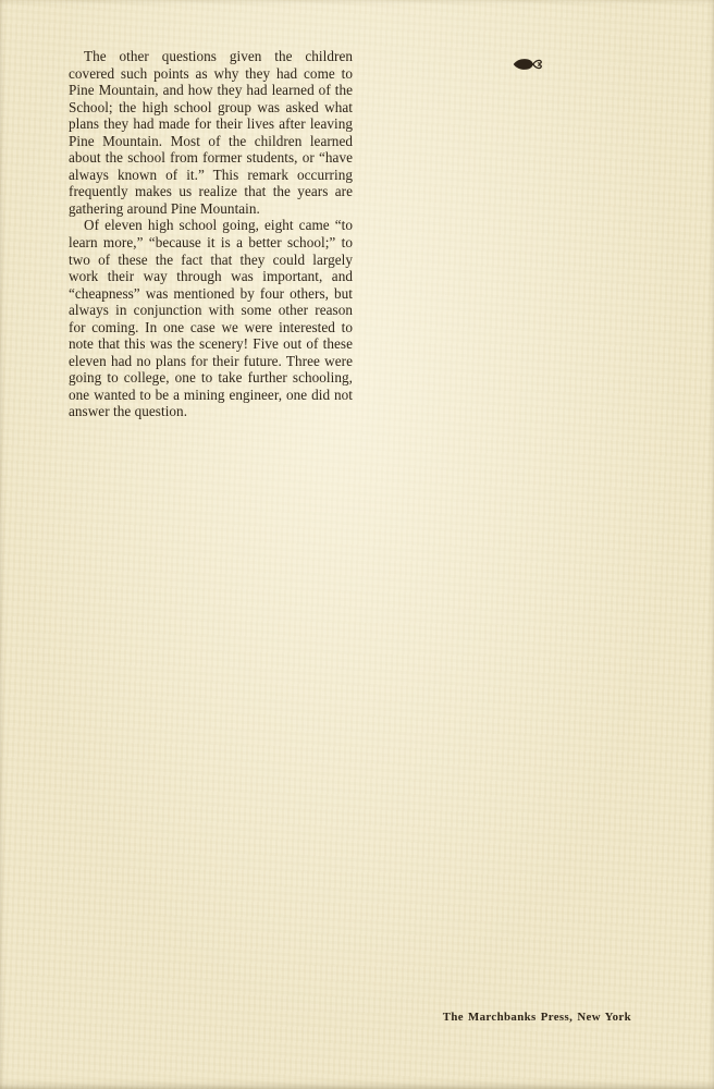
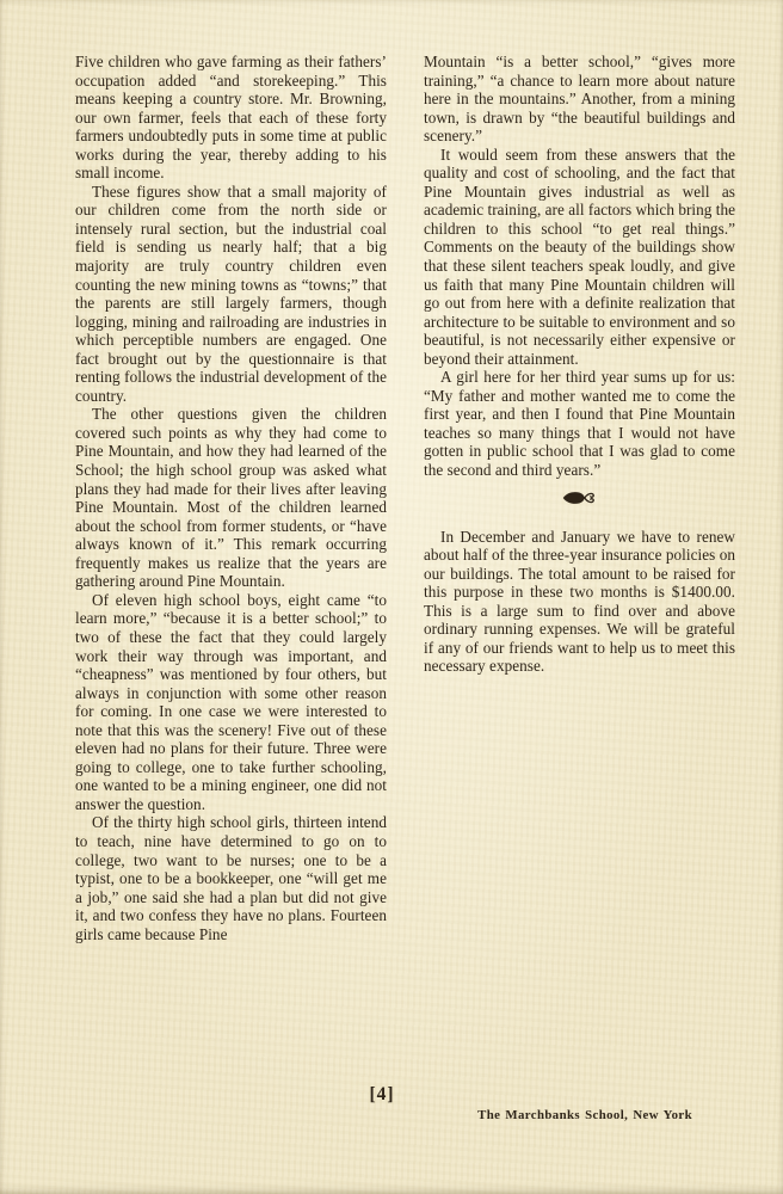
+ Five children who gave farming as their fathers’ occupation added “and storekeeping.” This means keeping a country store. Mr. Browning, our own farmer, feels that each of these forty farmers undoubtedly puts in some time at public works during the year, thereby adding to his small income.
+ These figures show that a small majority of our children come from the north side or intensely rural section, but the industrial coal field is sending us nearly half; that a big majority are truly country children even counting the new mining towns as “towns;” that the parents are still largely farmers, though logging, mining and railroading are industries in which perceptible numbers are engaged. One fact brought out by the questionnaire is that renting follows the industrial development of the country.
  The other questions given the children covered such points as why they had come to Pine Mountain, and how they had learned of the School; the high school group was asked what plans they had made for their lives after leaving Pine Mountain. Most of the children learned about the school from former students, or “have always known of it.” This remark occurring frequently makes us realize that the years are gathering around Pine Mountain.
- Of eleven high school going, eight came “to learn more,” “because it is a better school;” to two of these the fact that they could largely work their way through was important, and “cheapness” was mentioned by four others, but always in conjunction with some other reason for coming. In one case we were interested to note that this was the scenery! Five out of these eleven had no plans for their future. Three were going to college, one to take further schooling, one wanted to be a mining engineer, one did not answer the question.
+ Of eleven high school boys, eight came “to learn more,” “because it is a better school;” to two of these the fact that they could largely work their way through was important, and “cheapness” was mentioned by four others, but always in conjunction with some other reason for coming. In one case we were interested to note that this was the scenery! Five out of these eleven had no plans for their future. Three were going to college, one to take further schooling, one wanted to be a mining engineer, one did not answer the question.
+ Of the thirty high school girls, thirteen intend to teach, nine have determined to go on to college, two want to be nurses; one to be a typist, one to be a bookkeeper, one “will get me a job,” one said she had a plan but did not give it, and two confess they have no plans. Fourteen girls came because Pine
+ Mountain “is a better school,” “gives more training,” “a chance to learn more about nature here in the mountains.” Another, from a mining town, is drawn by “the beautiful buildings and scenery.”
+ It would seem from these answers that the quality and cost of schooling, and the fact that Pine Mountain gives industrial as well as academic training, are all factors which bring the children to this school “to get real things.” Comments on the beauty of the buildings show that these silent teachers speak loudly, and give us faith that many Pine Mountain children will go out from here with a definite realization that architecture to be suitable to environment and so beautiful, is not necessarily either expensive or beyond their attainment.
+ A girl here for her third year sums up for us: “My father and mother wanted me to come the first year, and then I found that Pine Mountain teaches so many things that I would not have gotten in public school that I was glad to come the second and third years.”
+ In December and January we have to renew about half of the three-year insurance policies on our buildings. The total amount to be raised for this purpose in these two months is $1400.00. This is a large sum to find over and above ordinary running expenses. We will be grateful if any of our friends want to help us to meet this necessary expense.
+ [4]
- The Marchbanks Press, New York
+ The Marchbanks School, New York
